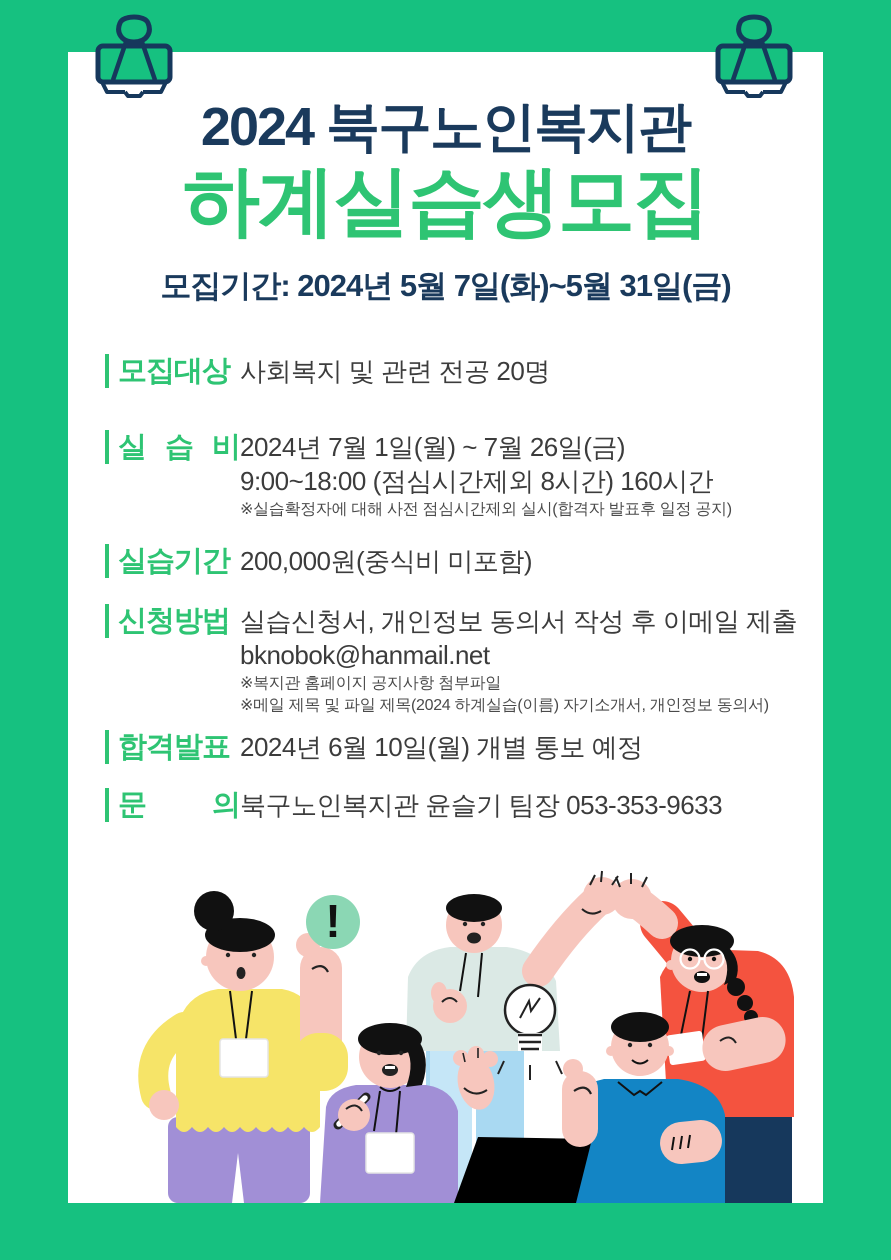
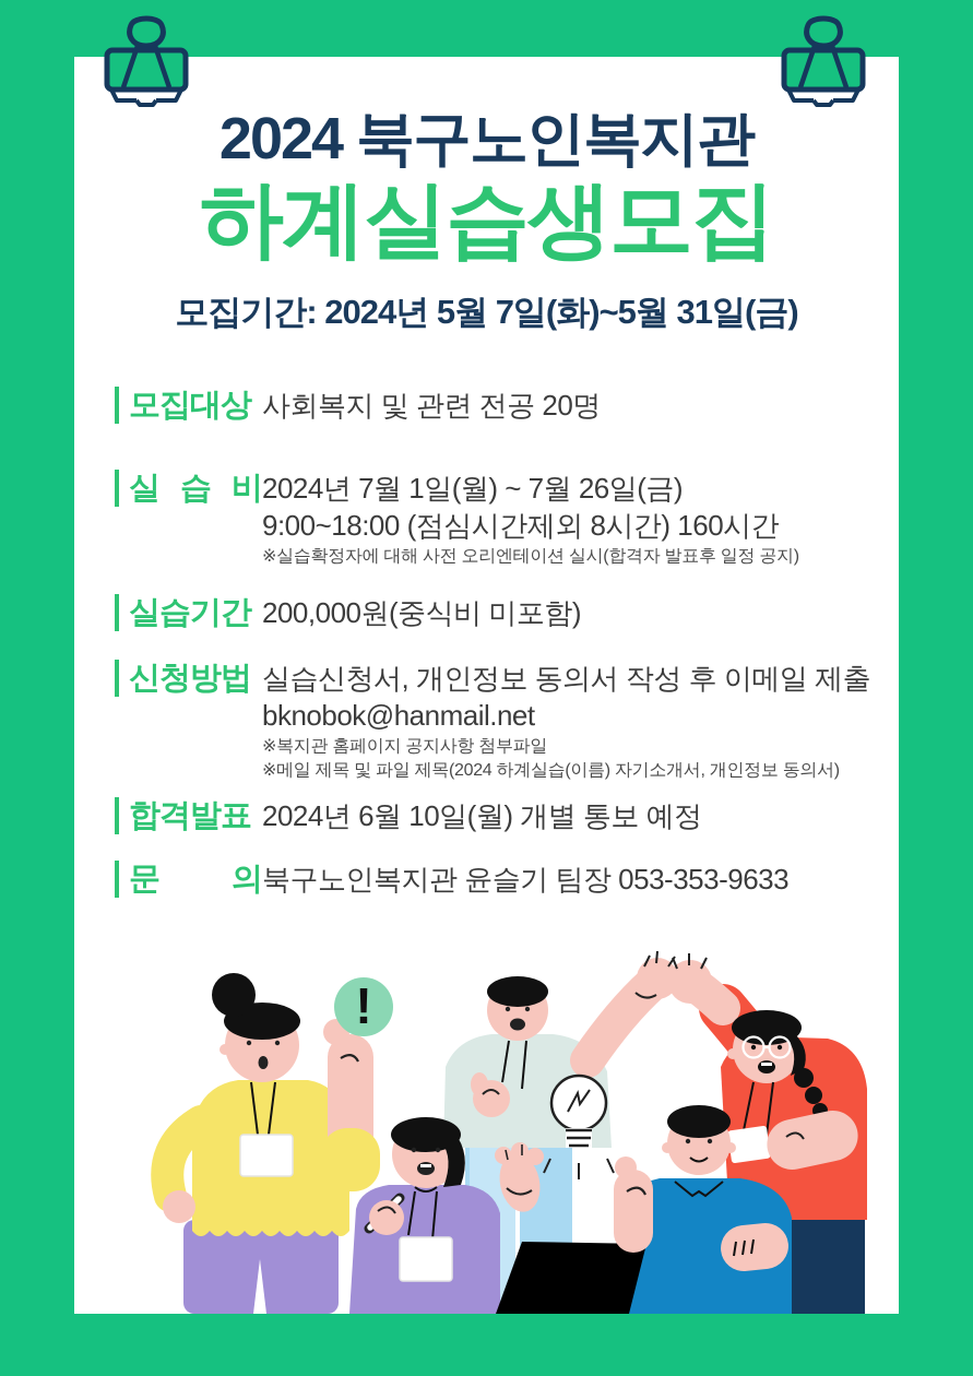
  2024 북구노인복지관
  하계실습생모집
  모집기간: 2024년 5월 7일(화)~5월 31일(금)
  모집대상
  사회복지 및 관련 전공 20명
  실 습 비
  2024년 7월 1일(월) ~ 7월 26일(금)
  9:00~18:00 (점심시간제외 8시간) 160시간
- ※실습확정자에 대해 사전 점심시간제외 실시(합격자 발표후 일정 공지)
+ ※실습확정자에 대해 사전 오리엔테이션 실시(합격자 발표후 일정 공지)
  실습기간
  200,000원(중식비 미포함)
  신청방법
  실습신청서, 개인정보 동의서 작성 후 이메일 제출
  bknobok@hanmail.net
  ※복지관 홈페이지 공지사항 첨부파일
  ※메일 제목 및 파일 제목(2024 하계실습(이름) 자기소개서, 개인정보 동의서)
  합격발표
  2024년 6월 10일(월) 개별 통보 예정
  문 의
  북구노인복지관 윤슬기 팀장 053-353-9633
  !
